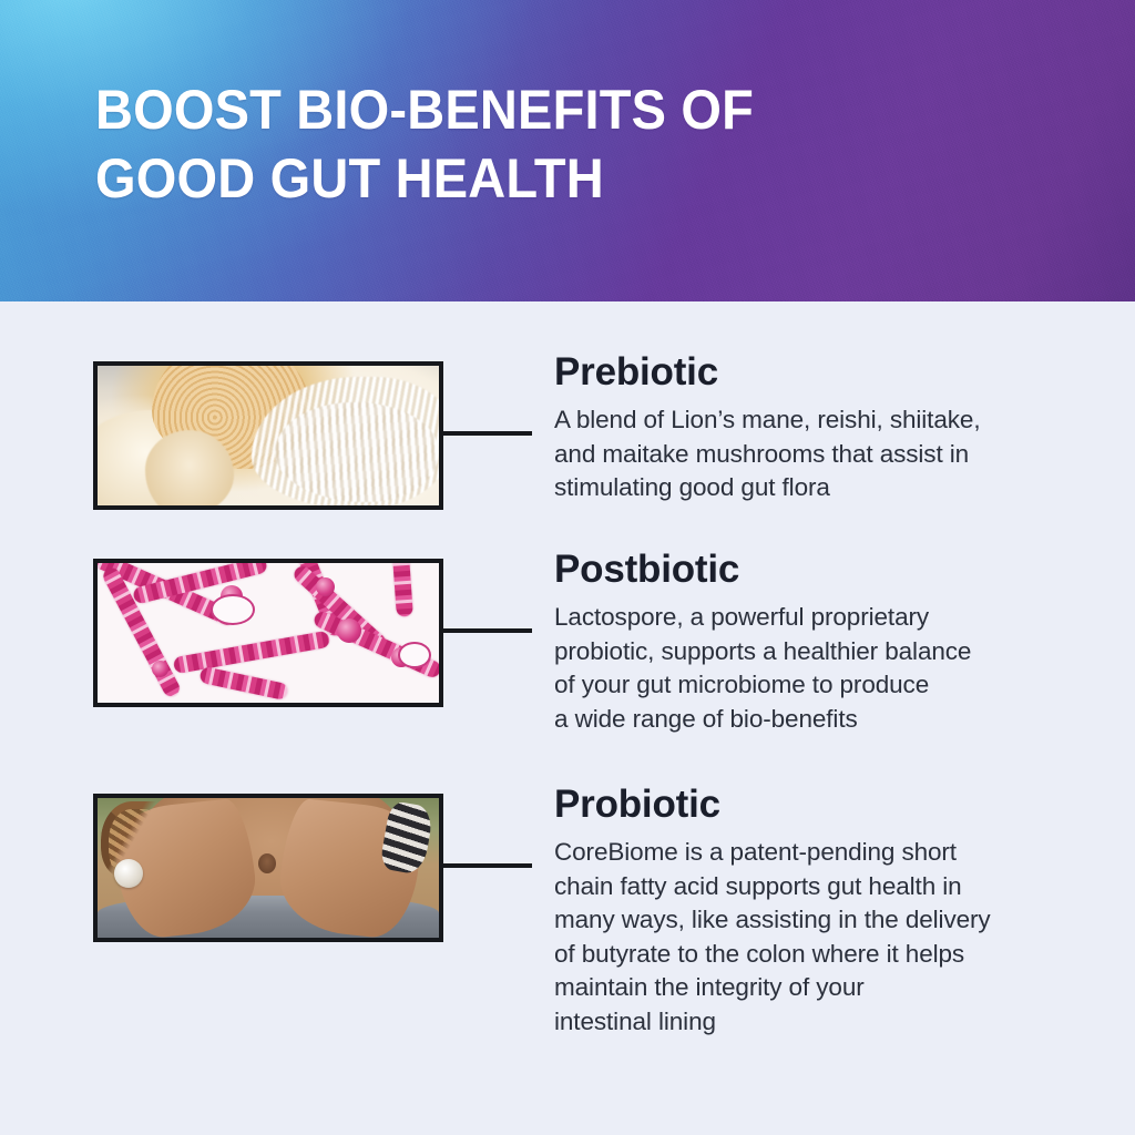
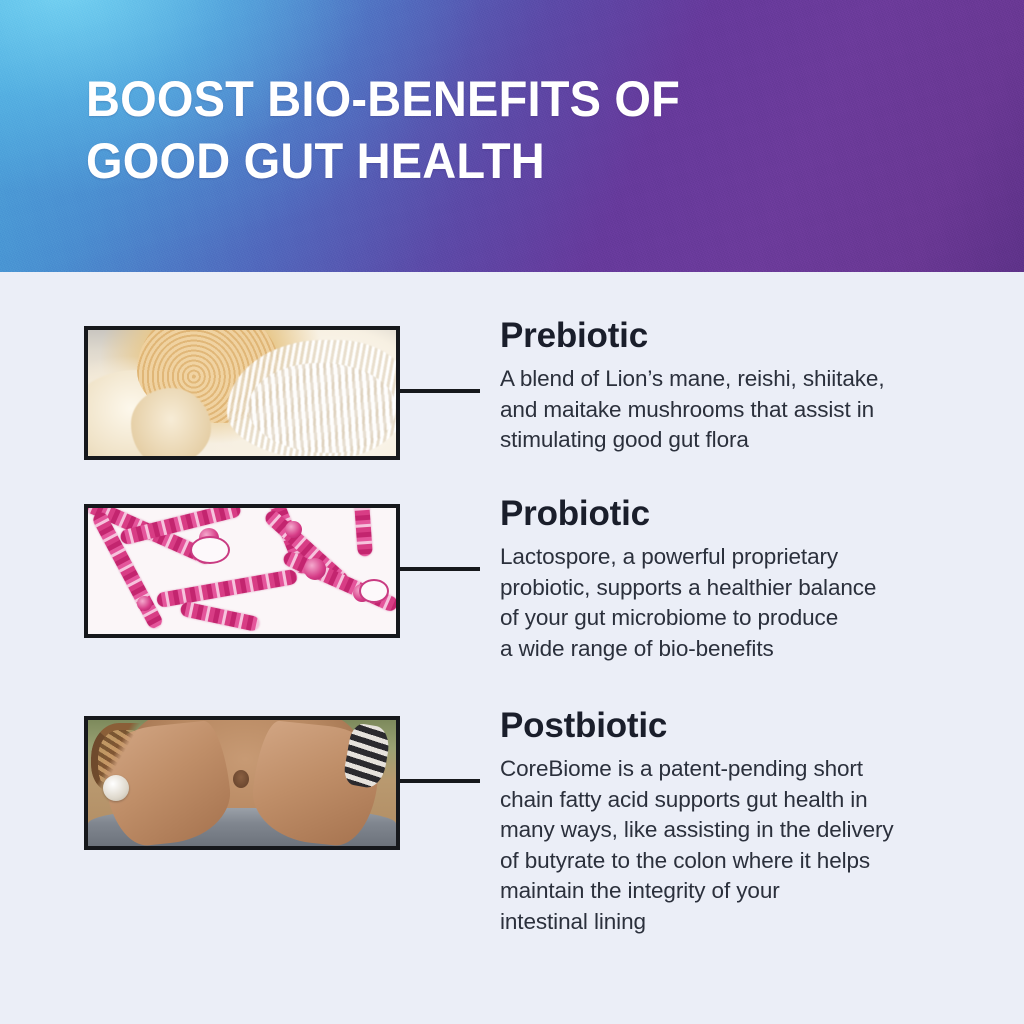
  BOOST BIO-BENEFITS OF
  GOOD GUT HEALTH
  Prebiotic
  A blend of Lion’s mane, reishi, shiitake,
  and maitake mushrooms that assist in
  stimulating good gut flora
- Postbiotic
+ Probiotic
  Lactospore, a powerful proprietary
  probiotic, supports a healthier balance
  of your gut microbiome to produce
  a wide range of bio-benefits
- Probiotic
+ Postbiotic
  CoreBiome is a patent-pending short
  chain fatty acid supports gut health in
  many ways, like assisting in the delivery
  of butyrate to the colon where it helps
  maintain the integrity of your
  intestinal lining
